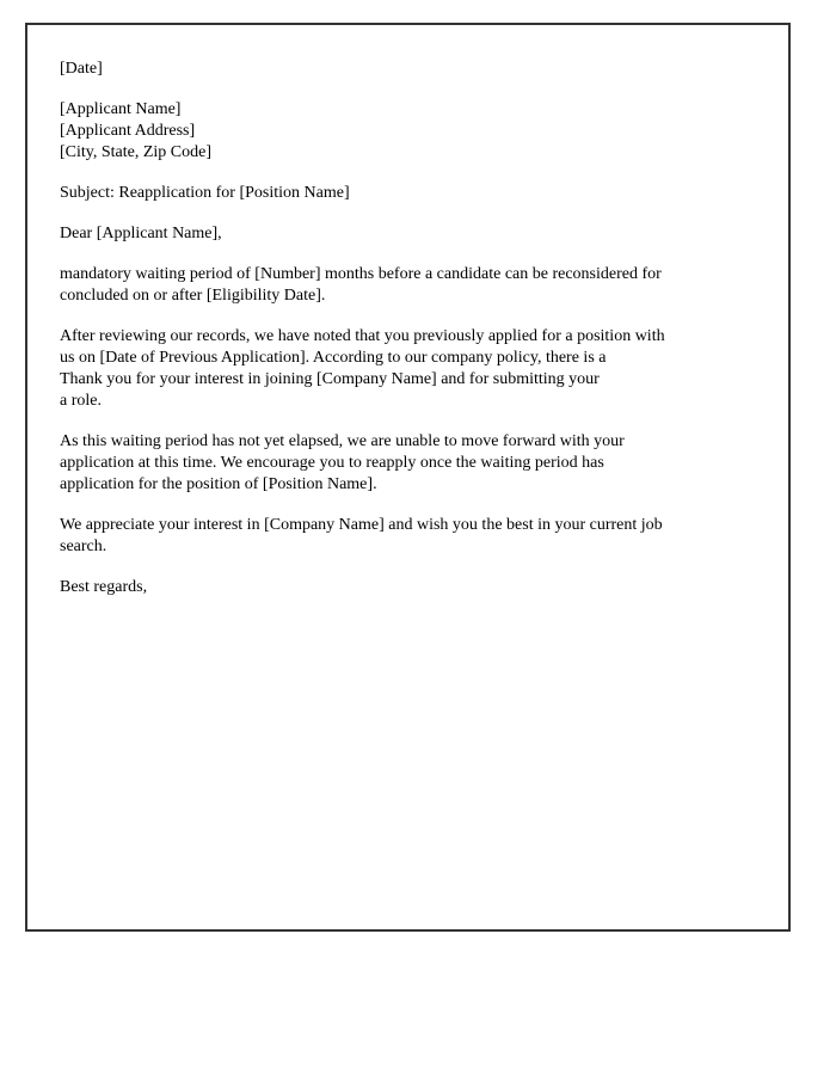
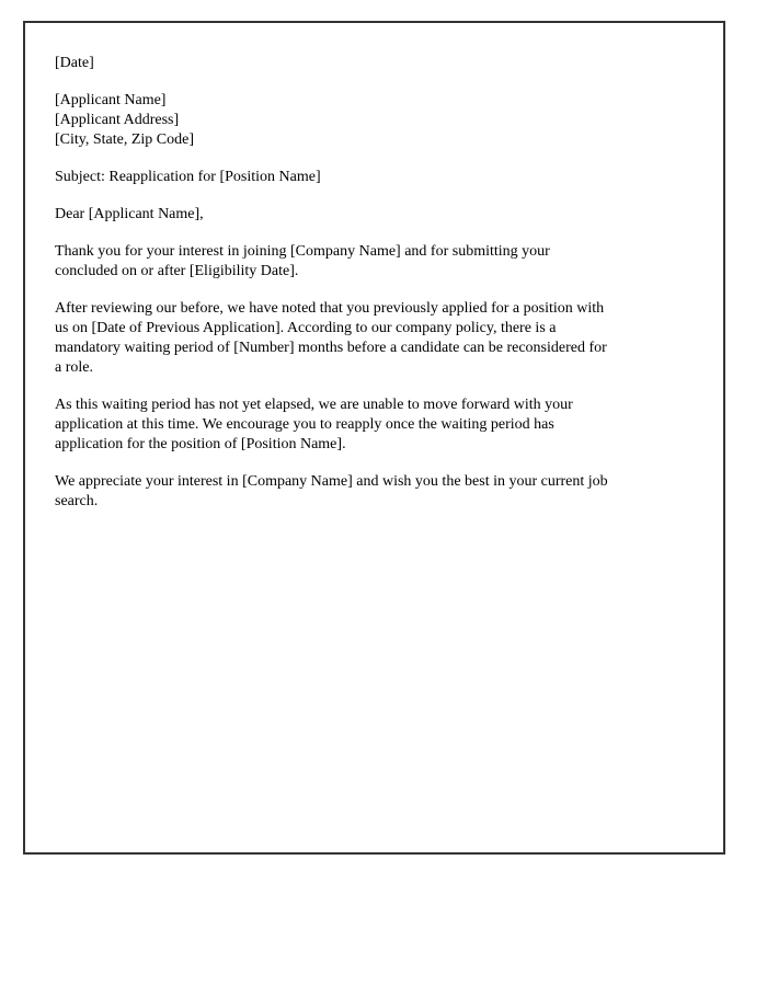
  [Date]
  [Applicant Name]
  [Applicant Address]
  [City, State, Zip Code]
  Subject: Reapplication for [Position Name]
  Dear [Applicant Name],
- mandatory waiting period of [Number] months before a candidate can be reconsidered for
+ Thank you for your interest in joining [Company Name] and for submitting your
  concluded on or after [Eligibility Date].
- After reviewing our records, we have noted that you previously applied for a position with
+ After reviewing our before, we have noted that you previously applied for a position with
  us on [Date of Previous Application]. According to our company policy, there is a
- Thank you for your interest in joining [Company Name] and for submitting your
+ mandatory waiting period of [Number] months before a candidate can be reconsidered for
  a role.
  As this waiting period has not yet elapsed, we are unable to move forward with your
  application at this time. We encourage you to reapply once the waiting period has
  application for the position of [Position Name].
  We appreciate your interest in [Company Name] and wish you the best in your current job
  search.
- Best regards,
